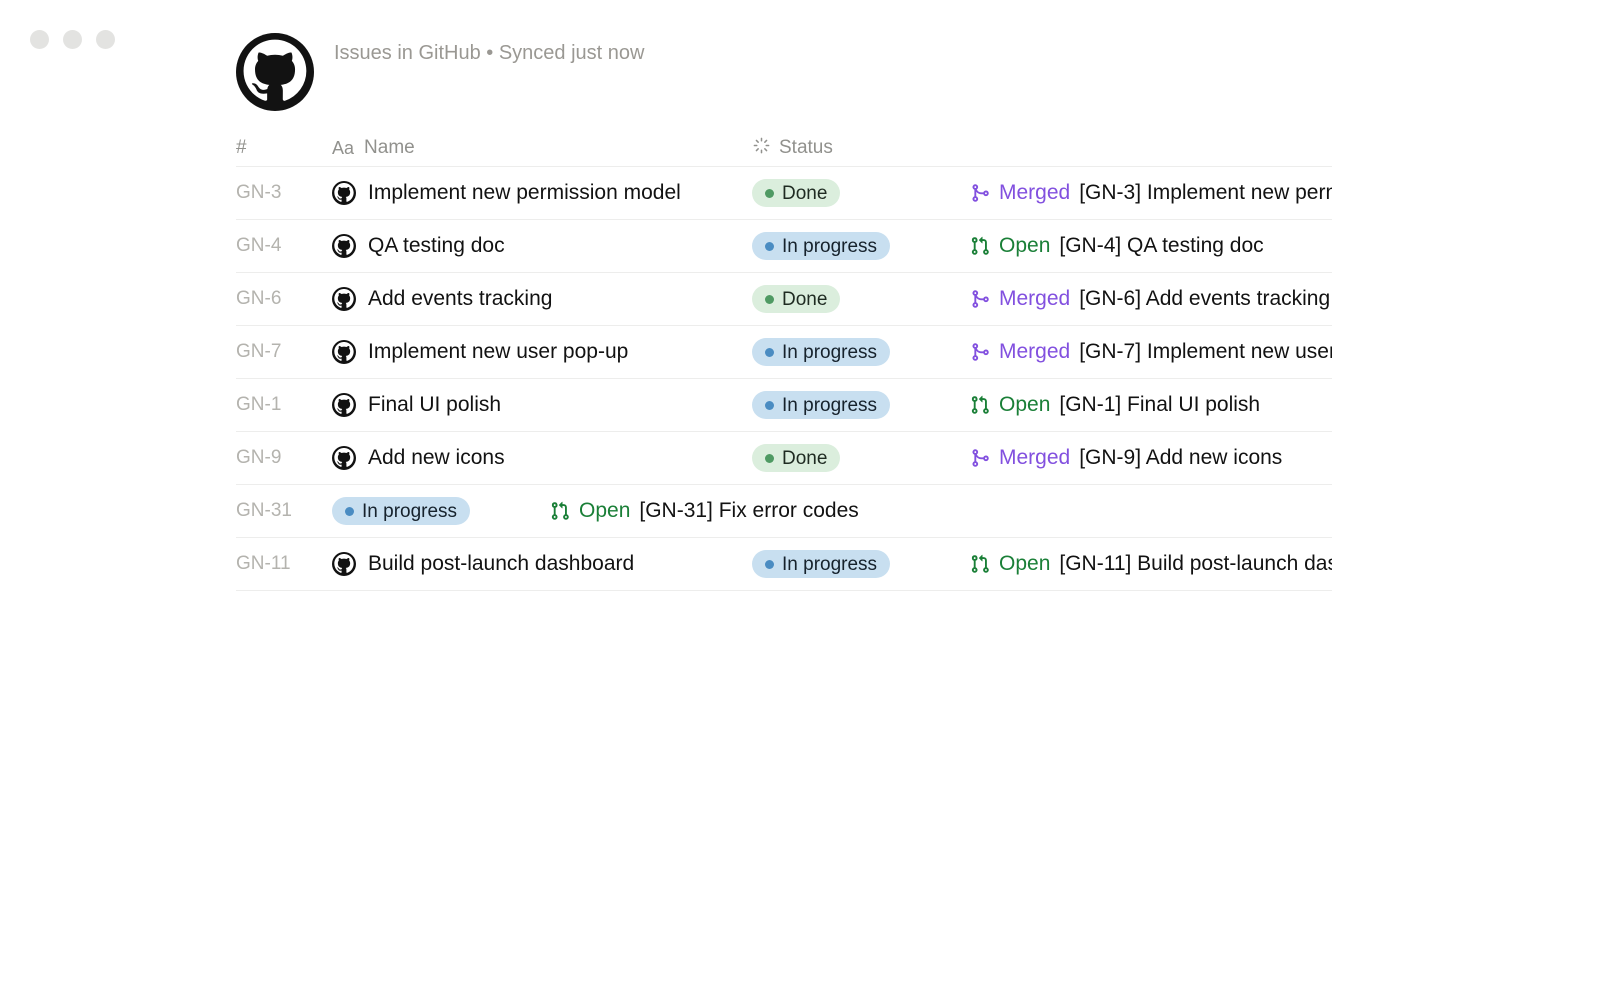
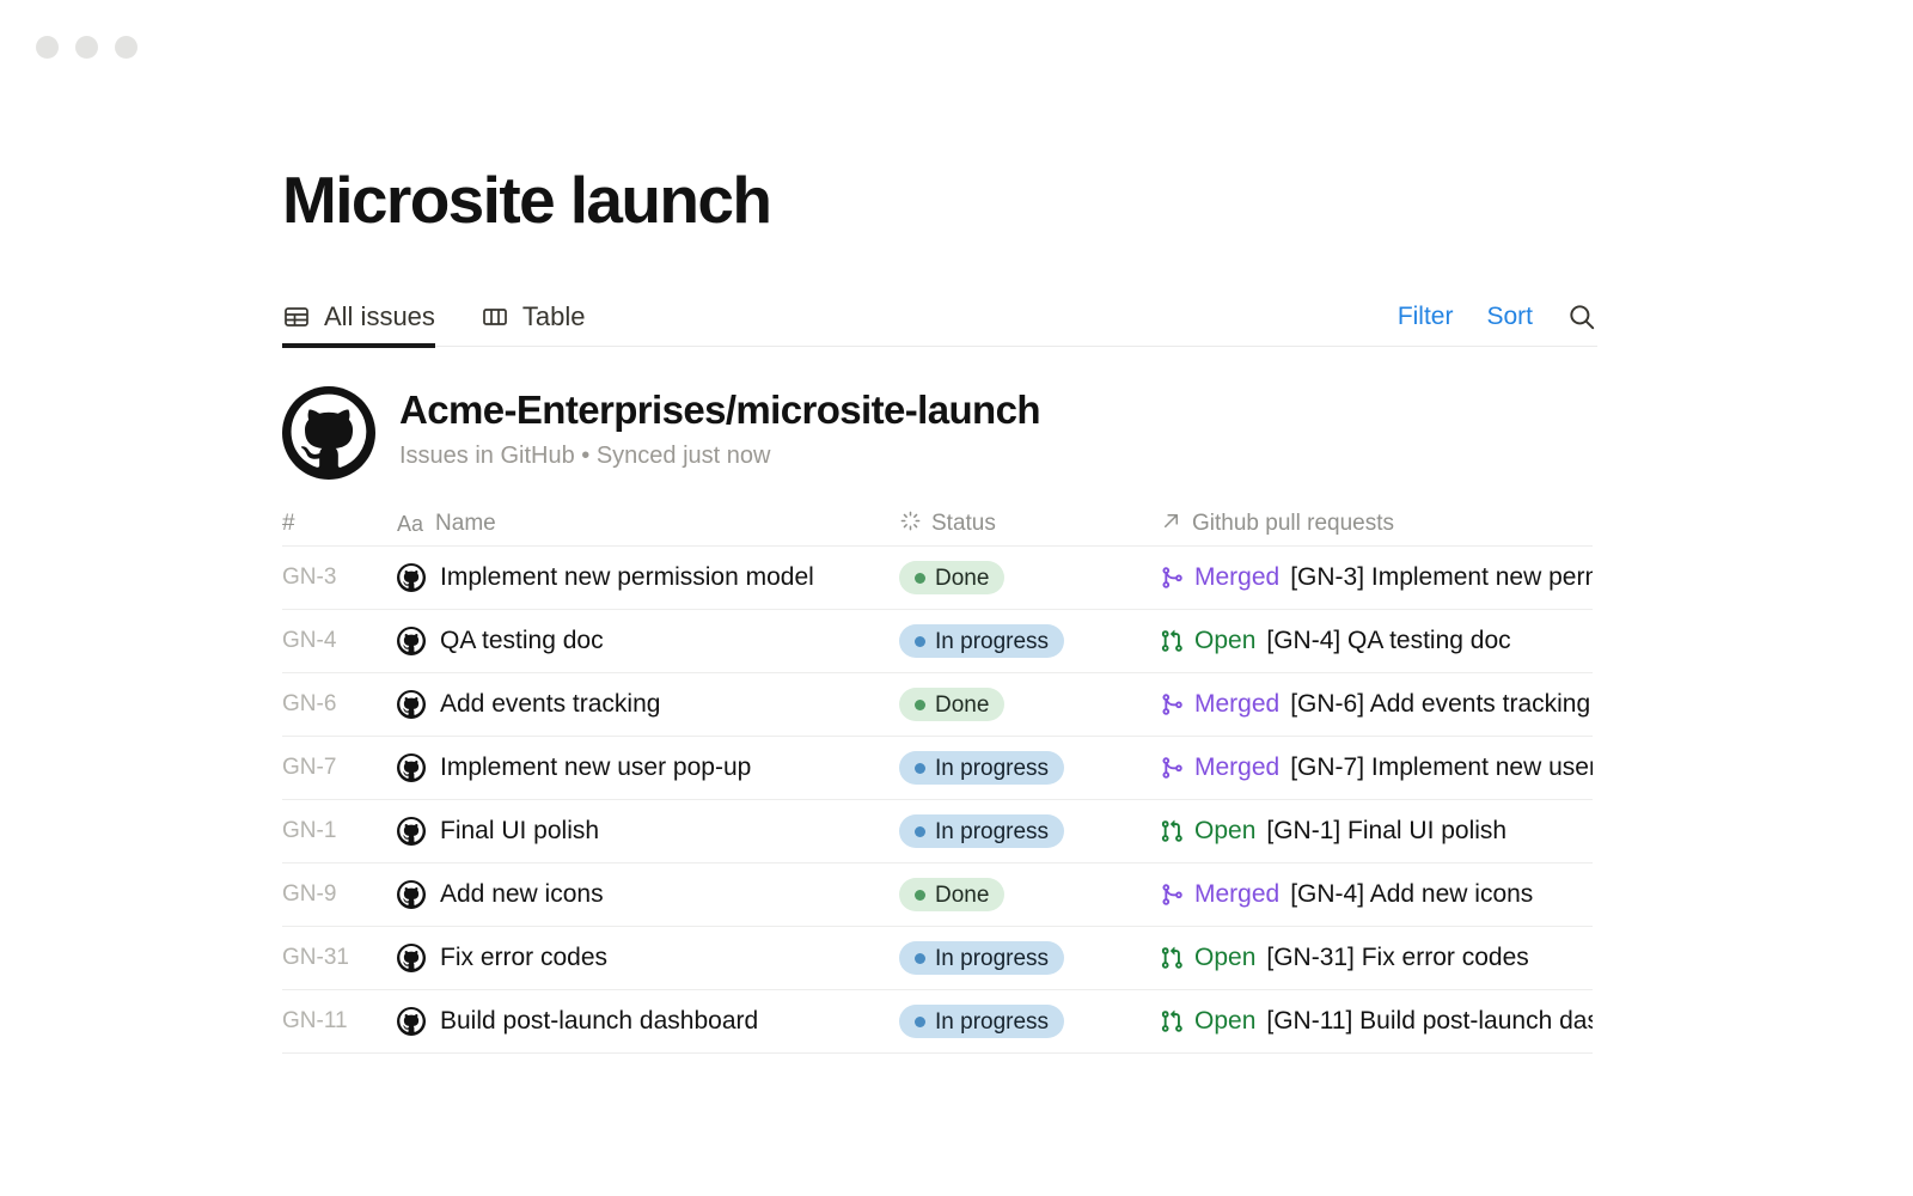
+ Microsite launch
+ All issues
+ Table
+ Filter
+ Sort
+ Acme-Enterprises/microsite-launch
  Issues in GitHub • Synced just now
  #
  Aa
  Name
  Status
+ Github pull requests
  GN-3
  Implement new permission model
  Done
  Merged
  GN-4
  QA testing doc
  In progress
  Open
  [GN-4] QA testing doc
  GN-6
  Add events tracking
  Done
  Merged
  [GN-6] Add events tracking
  GN-7
  Implement new user pop-up
  In progress
  Merged
  [GN-7] Implement new use
  GN-1
  Final UI polish
  In progress
  Open
  [GN-1] Final UI polish
  GN-9
  Add new icons
  Done
  Merged
- [GN-9] Add new icons
+ [GN-4] Add new icons
  GN-31
+ Fix error codes
  In progress
  Open
  [GN-31] Fix error codes
  GN-11
  Build post-launch dashboard
  In progress
  Open
  [GN-11] Build post-launch da
